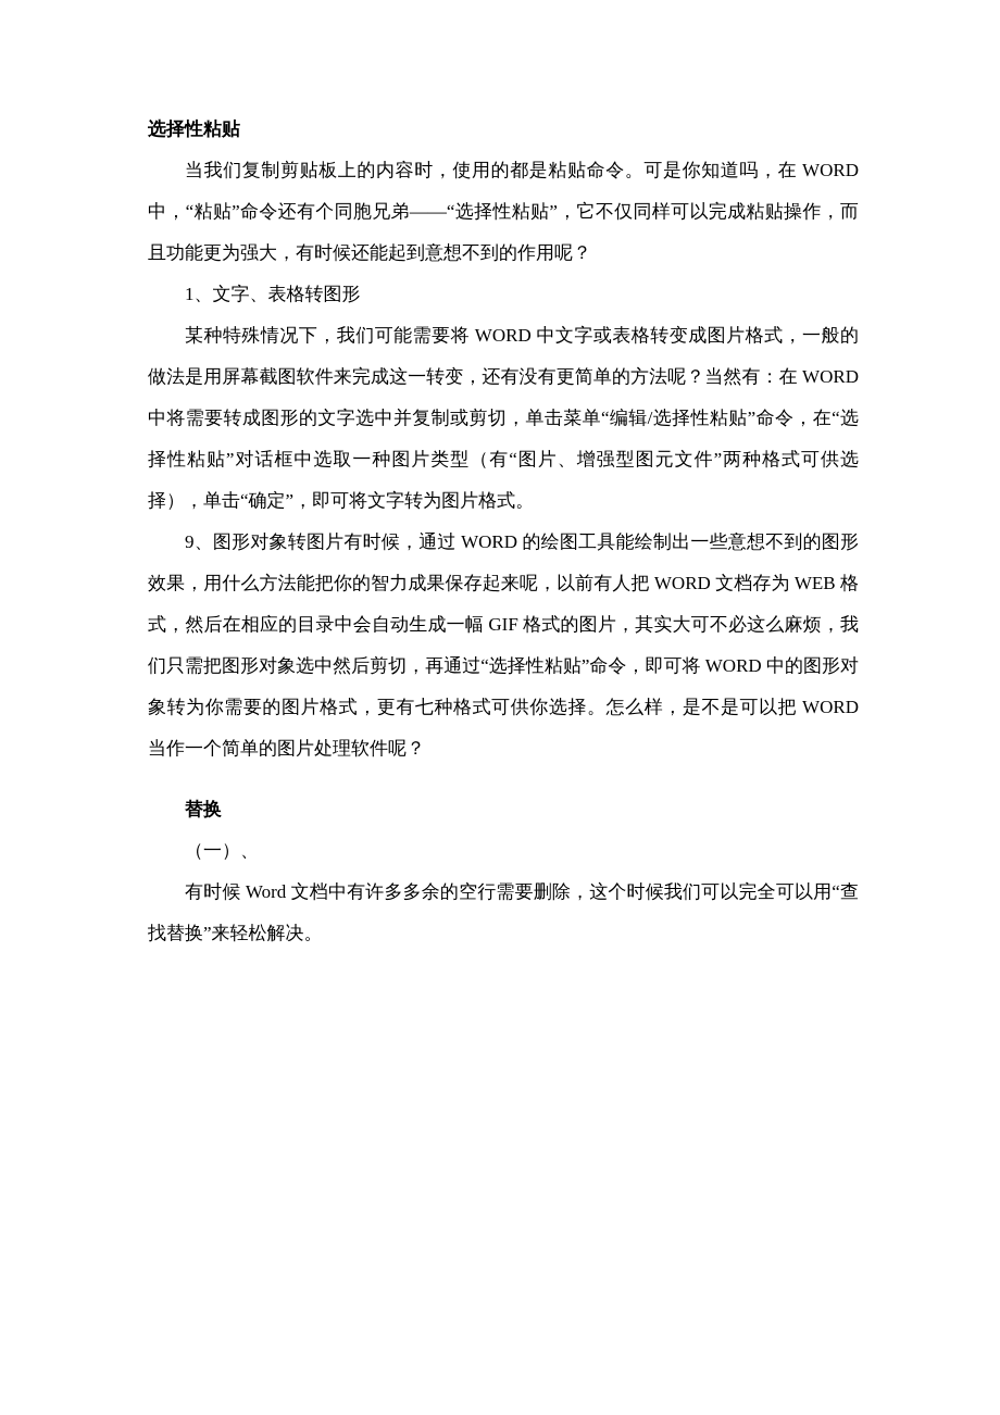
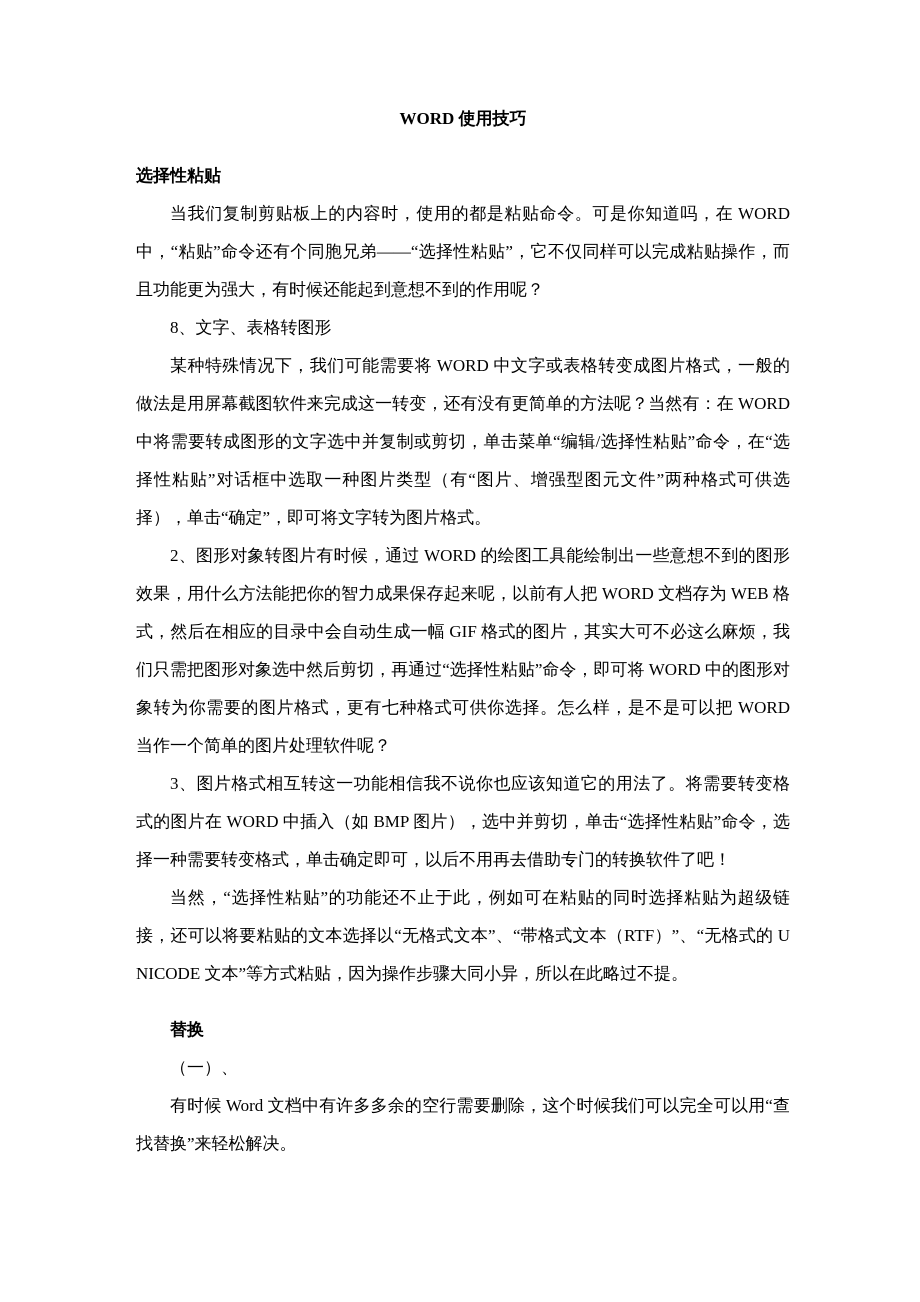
+ WORD 使用技巧
  选择性粘贴
  当我们复制剪贴板上的内容时，使用的都是粘贴命令。可是你知道吗，在 WORD 中，“粘贴”命令还有个同胞兄弟——“选择性粘贴”，它不仅同样可以完成粘贴操作，而且功能更为强大，有时候还能起到意想不到的作用呢？
- 1、文字、表格转图形
+ 8、文字、表格转图形
  某种特殊情况下，我们可能需要将 WORD 中文字或表格转变成图片格式，一般的做法是用屏幕截图软件来完成这一转变，还有没有更简单的方法呢？当然有：在 WORD 中将需要转成图形的文字选中并复制或剪切，单击菜单“编辑/选择性粘贴”命令，在“选择性粘贴”对话框中选取一种图片类型（有“图片、增强型图元文件”两种格式可供选择），单击“确定”，即可将文字转为图片格式。
- 9、图形对象转图片有时候，通过 WORD 的绘图工具能绘制出一些意想不到的图形效果，用什么方法能把你的智力成果保存起来呢，以前有人把 WORD 文档存为 WEB 格式，然后在相应的目录中会自动生成一幅 GIF 格式的图片，其实大可不必这么麻烦，我们只需把图形对象选中然后剪切，再通过“选择性粘贴”命令，即可将 WORD 中的图形对象转为你需要的图片格式，更有七种格式可供你选择。怎么样，是不是可以把 WORD 当作一个简单的图片处理软件呢？
+ 2、图形对象转图片有时候，通过 WORD 的绘图工具能绘制出一些意想不到的图形效果，用什么方法能把你的智力成果保存起来呢，以前有人把 WORD 文档存为 WEB 格式，然后在相应的目录中会自动生成一幅 GIF 格式的图片，其实大可不必这么麻烦，我们只需把图形对象选中然后剪切，再通过“选择性粘贴”命令，即可将 WORD 中的图形对象转为你需要的图片格式，更有七种格式可供你选择。怎么样，是不是可以把 WORD 当作一个简单的图片处理软件呢？
+ 3、图片格式相互转这一功能相信我不说你也应该知道它的用法了。将需要转变格式的图片在 WORD 中插入（如 BMP 图片），选中并剪切，单击“选择性粘贴”命令，选择一种需要转变格式，单击确定即可，以后不用再去借助专门的转换软件了吧！
+ 当然，“选择性粘贴”的功能还不止于此，例如可在粘贴的同时选择粘贴为超级链接，还可以将要粘贴的文本选择以“无格式文本”、“带格式文本（RTF）”、“无格式的 UNICODE 文本”等方式粘贴，因为操作步骤大同小异，所以在此略过不提。
  替换
  （一）、
  有时候 Word 文档中有许多多余的空行需要删除，这个时候我们可以完全可以用“查找替换”来轻松解决。
